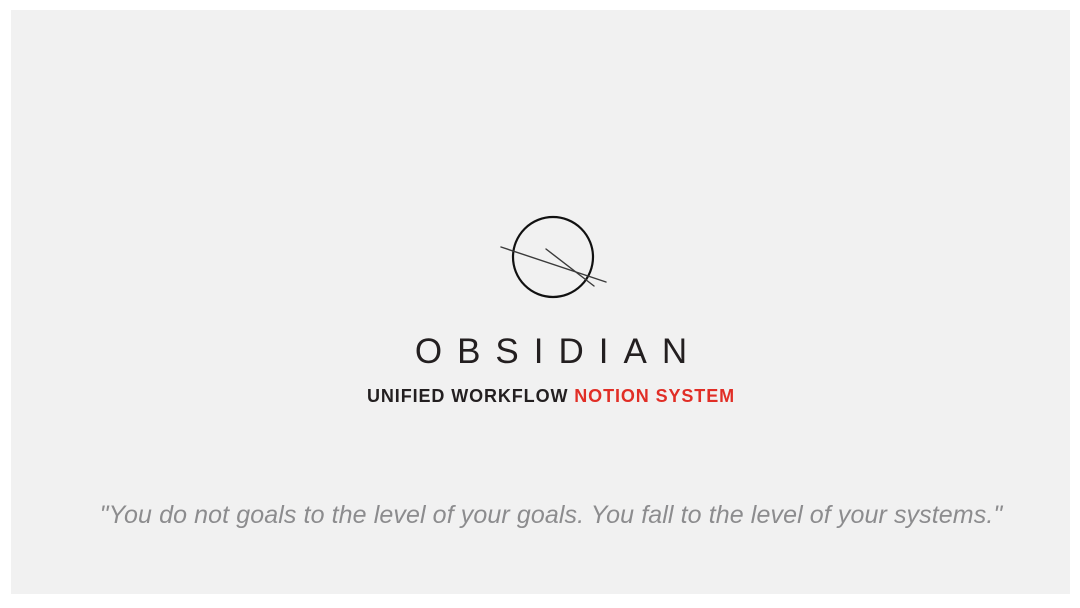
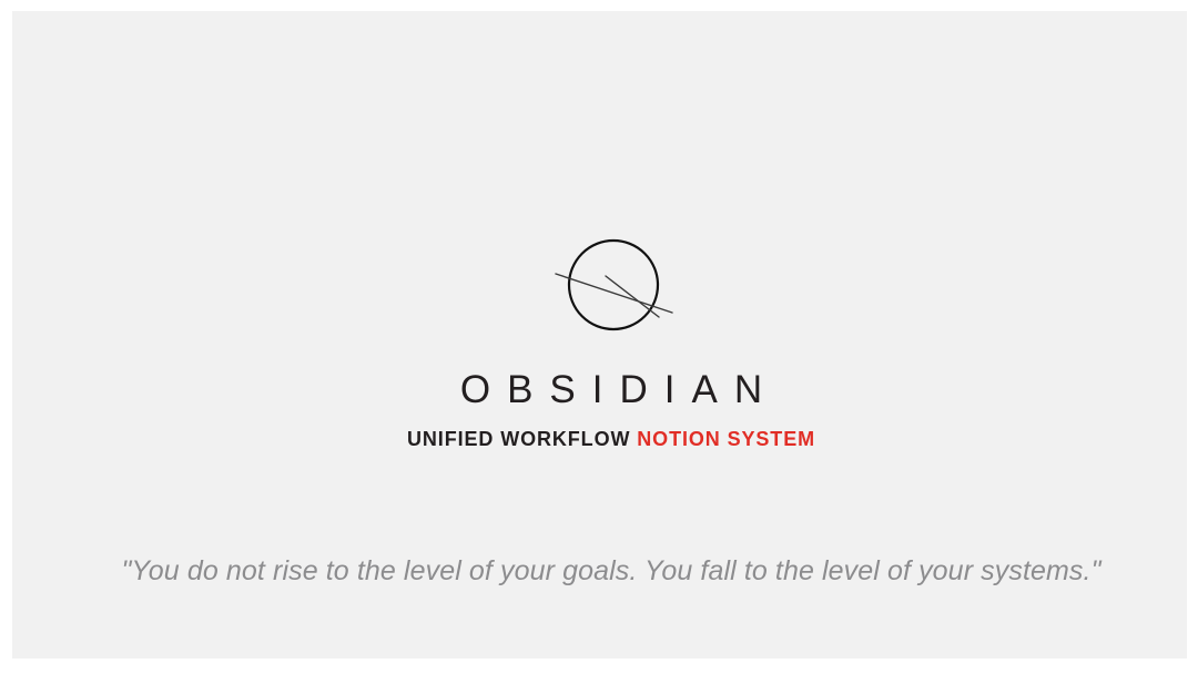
  OBSIDIAN
  UNIFIED WORKFLOW NOTION SYSTEM
- "You do not goals to the level of your goals. You fall to the level of your systems."
+ "You do not rise to the level of your goals. You fall to the level of your systems."
